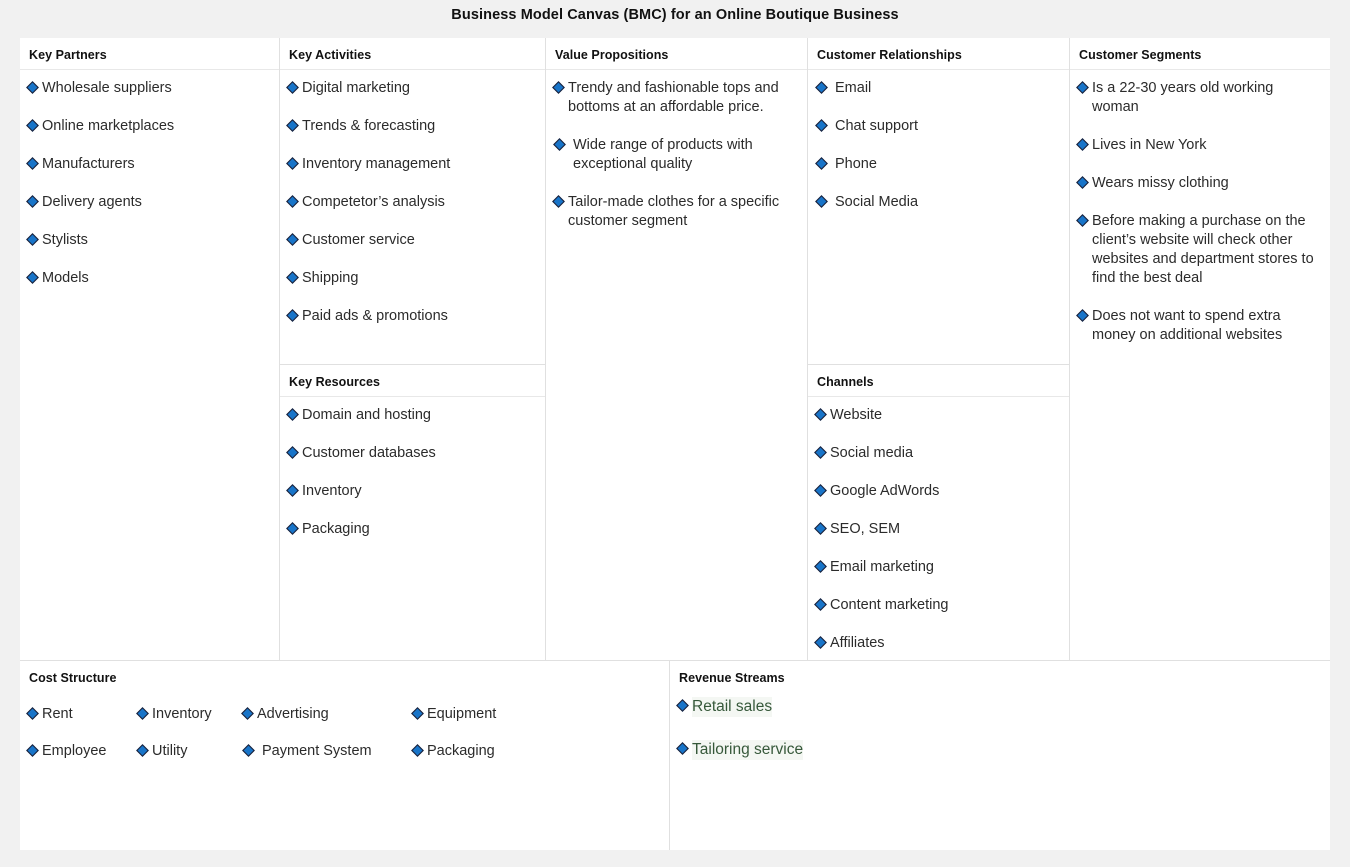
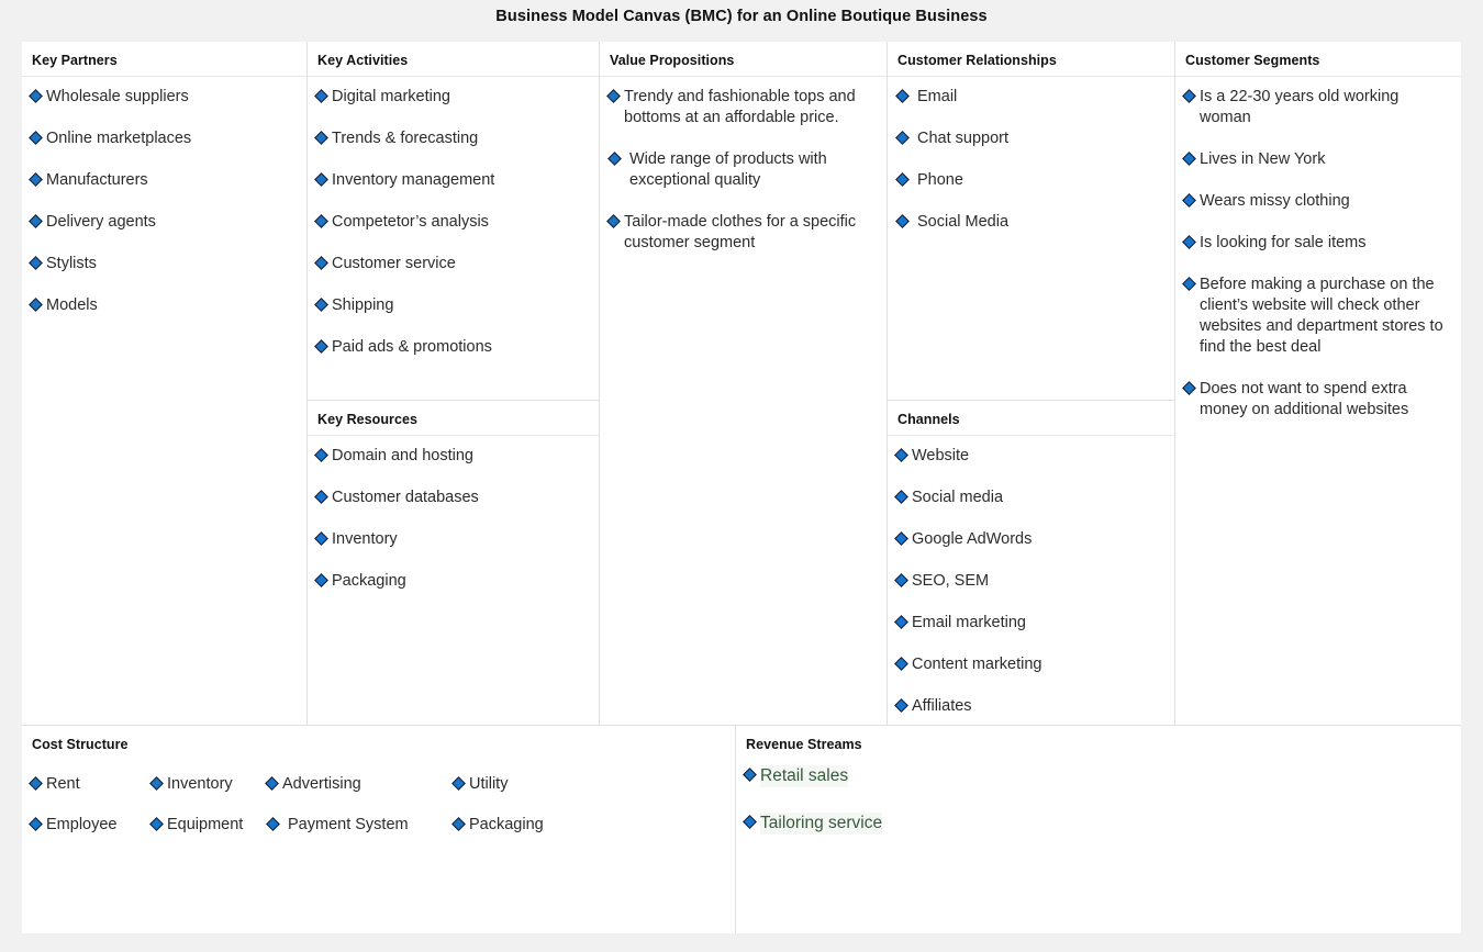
  Business Model Canvas (BMC) for an Online Boutique Business
  Key Partners
  Wholesale suppliers
  Online marketplaces
  Manufacturers
  Delivery agents
  Stylists
  Models
  Key Activities
  Digital marketing
  Trends & forecasting
  Inventory management
  Competetor’s analysis
  Customer service
  Shipping
  Paid ads & promotions
  Key Resources
  Domain and hosting
  Customer databases
  Inventory
  Packaging
  Value Propositions
  Trendy and fashionable tops and bottoms at an affordable price.
  Wide range of products with exceptional quality
  Tailor-made clothes for a specific customer segment
  Customer Relationships
  Email
  Chat support
  Phone
  Social Media
  Channels
  Website
  Social media
  Google AdWords
  SEO, SEM
  Email marketing
  Content marketing
  Affiliates
  Customer Segments
  Is a 22-30 years old working woman
  Lives in New York
  Wears missy clothing
+ Is looking for sale items
  Before making a purchase on the client’s website will check other websites and department stores to find the best deal
  Does not want to spend extra money on additional websites
  Cost Structure
  Rent
  Inventory
  Advertising
- Equipment
+ Utility
  Employee
- Utility
+ Equipment
  Payment System
  Packaging
  Revenue Streams
  Retail sales
  Tailoring service
